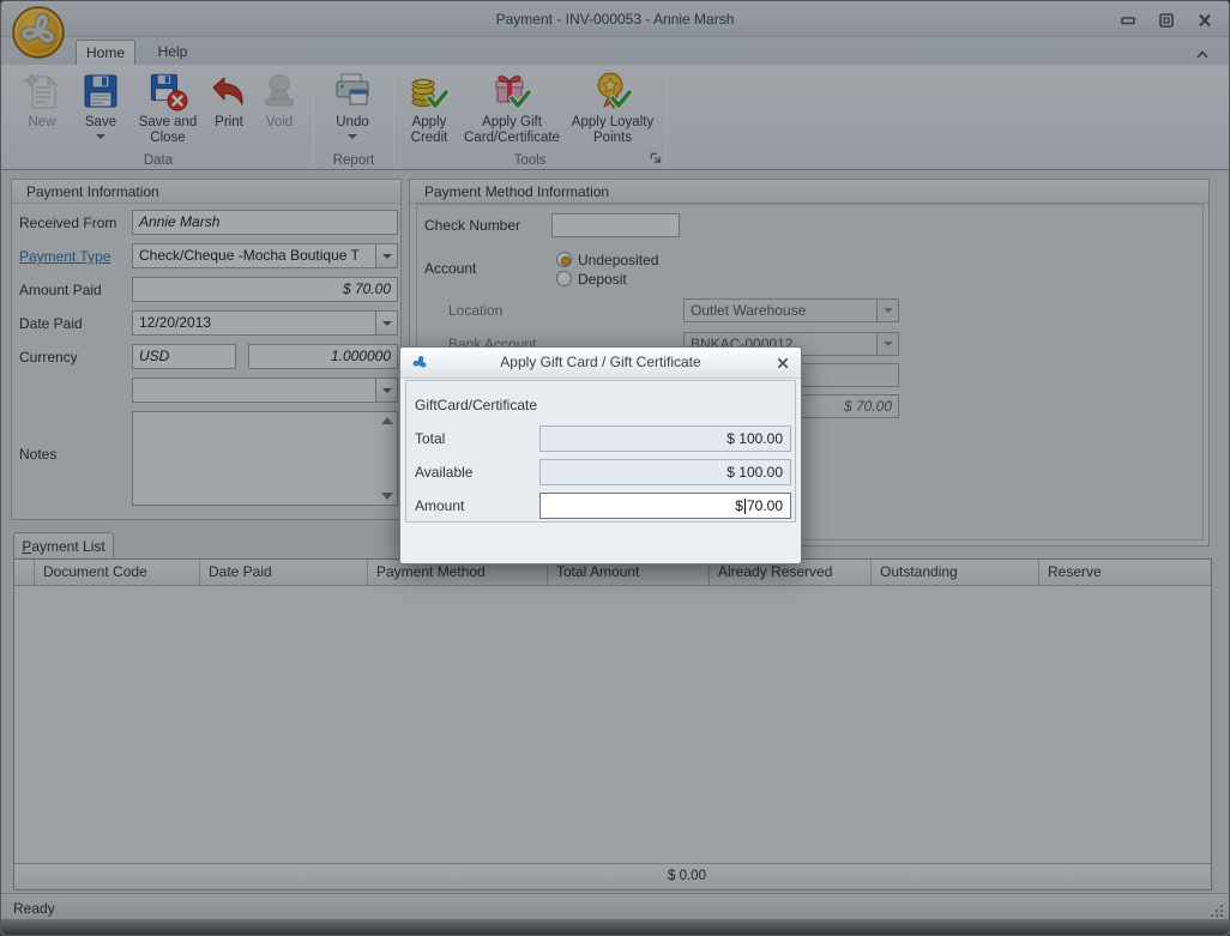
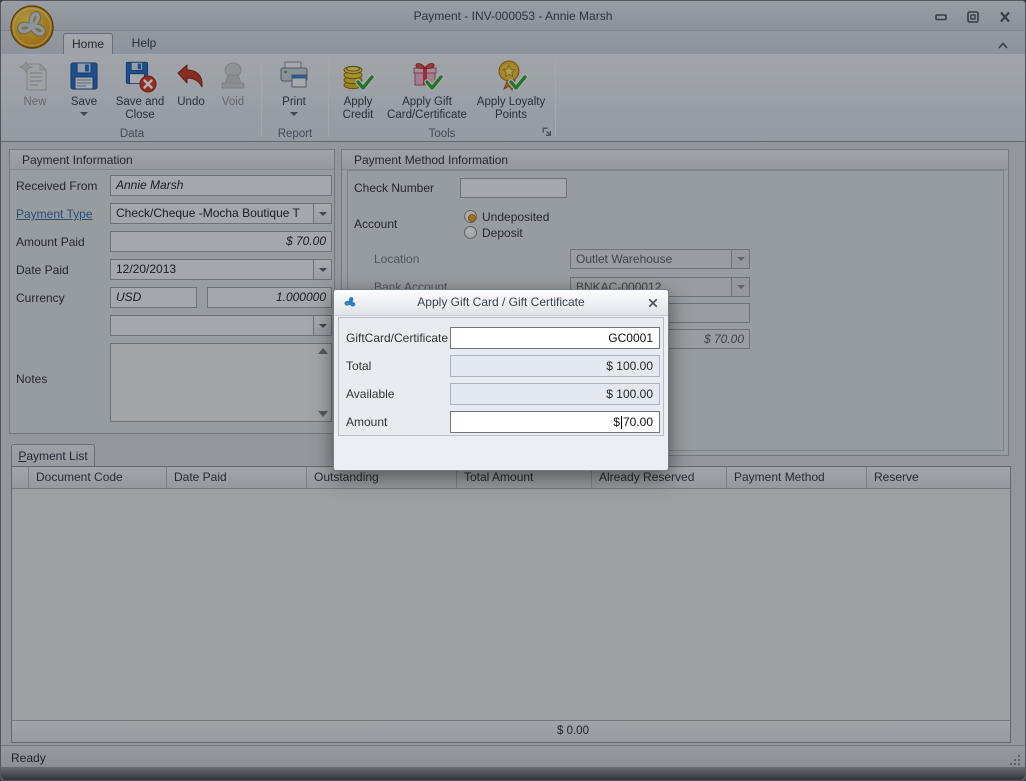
  Payment - INV-000053 - Annie Marsh
  Home
  Help
  New
  Save
  Save and Close
- Print
+ Undo
  Void
  Data
- Undo
+ Print
  Report
  Apply Credit
  Apply Gift Card/Certificate
  Apply Loyalty Points
  Tools
  Payment Information
  Received From
  Annie Marsh
  Payment Type
  Check/Cheque -Mocha Boutique T
  Amount Paid
  $ 70.00
  Date Paid
  12/20/2013
  Currency
  USD
  1.000000
  Notes
  Payment Method Information
  Check Number
  Account
  Undeposited
  Deposit
  Location
  Outlet Warehouse
  Bank Account
  BNKAC-000012
  $ 70.00
  Payment List
  Document Code
  Date Paid
- Payment Method
+ Outstanding
  Total Amount
  Already Reserved
- Outstanding
+ Payment Method
  Reserve
  $ 0.00
  Ready
  Apply Gift Card / Gift Certificate
  GiftCard/Certificate
+ GC0001
  Total
  $ 100.00
  Available
  $ 100.00
  Amount
  $
  70.00
